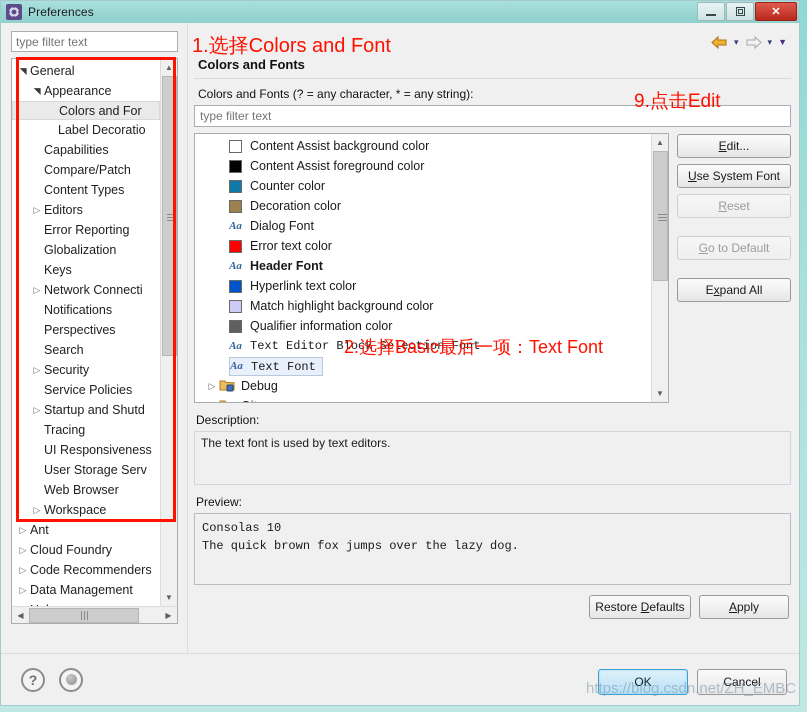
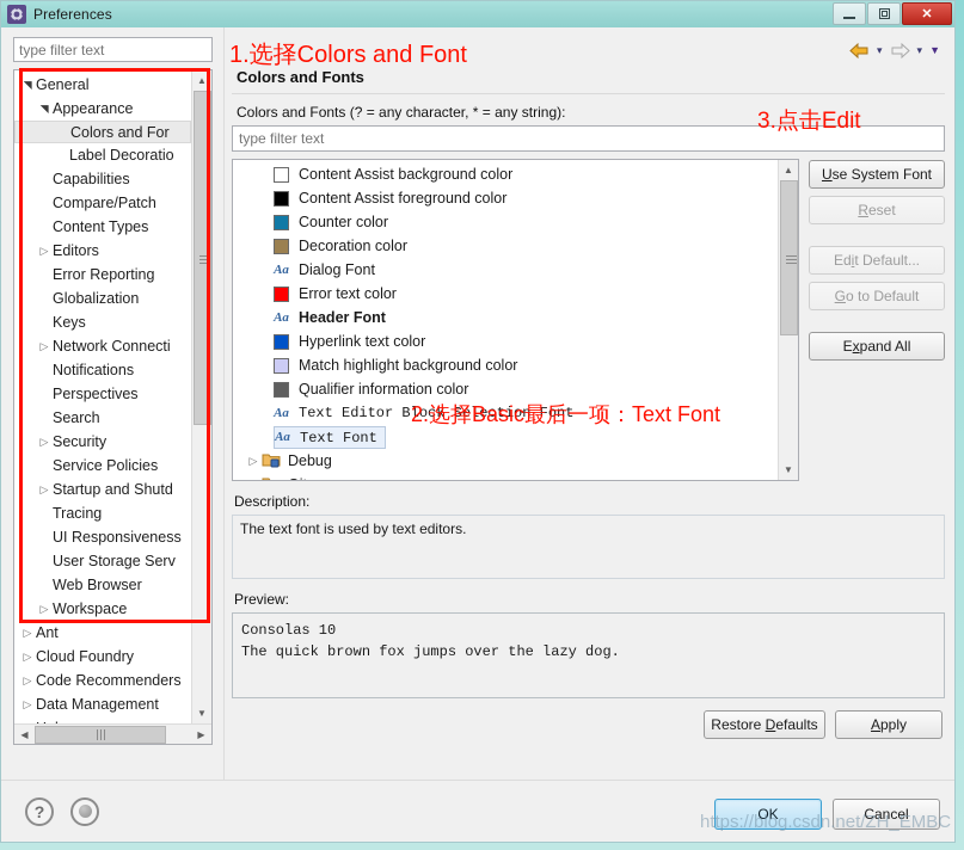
  Preferences
  ✕
  type filter text
  General
  Appearance
  Colors and For
  Label Decoratio
  Capabilities
  Compare/Patch
  Content Types
  ▷
  Editors
  Error Reporting
  Globalization
  Keys
  ▷
  Network Connecti
  Notifications
  Perspectives
  Search
  ▷
  Security
  Service Policies
  ▷
  Startup and Shutd
  Tracing
  UI Responsiveness
  User Storage Serv
  Web Browser
  ▷
  Workspace
  ▷
  Ant
  ▷
  Cloud Foundry
  ▷
  Code Recommenders
  ▷
  Data Management
  ▲
  ▼
  ◀
  ▶
  ▾
  ▾
  ▼
  Colors and Fonts
  Colors and Fonts (? = any character, * = any string):
  type filter text
  Content Assist background color
  Content Assist foreground color
  Counter color
  Decoration color
  Aa
  Dialog Font
  Error text color
  Aa
  Header Font
  Hyperlink text color
  Match highlight background color
  Qualifier information color
  Aa
  Text Editor Block Selection Font
  Aa
  Text Font
  ▷
  Debug
  ▲
  ▼
- Edit...
  Use System Font
  Reset
+ Edit Default...
  Go to Default
  Expand All
  Description:
  The text font is used by text editors.
  Preview:
  Consolas 10
  The quick brown fox jumps over the lazy dog.
  Restore Defaults
  Apply
  ?
  OK
  Cancel
  1.选择Colors and Font
- 9.点击Edit
+ 3.点击Edit
  2.选择Basic最后一项：Text Font
  https://blog.csdn.net/ZH_EMBC
